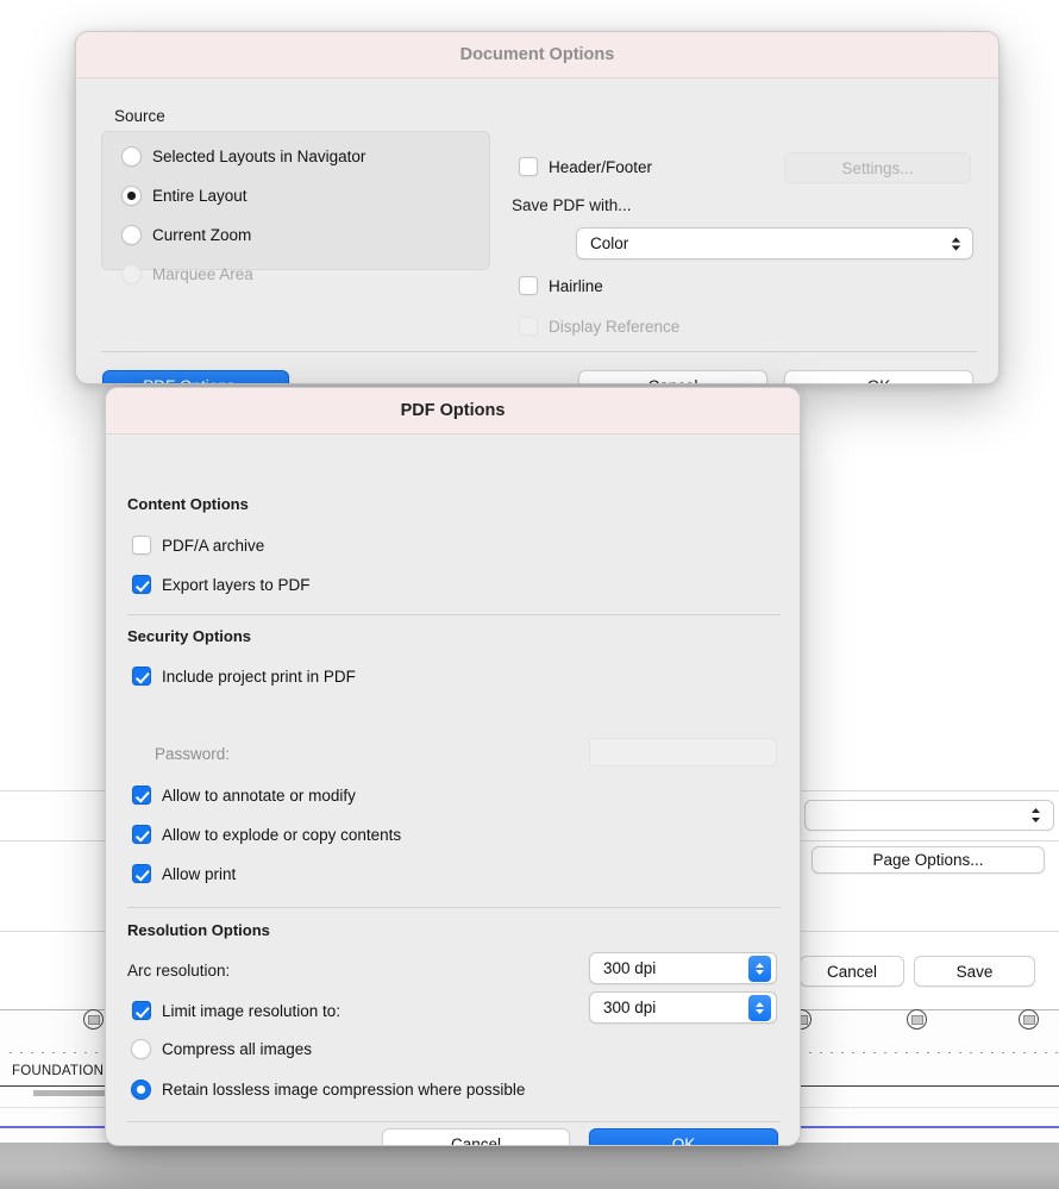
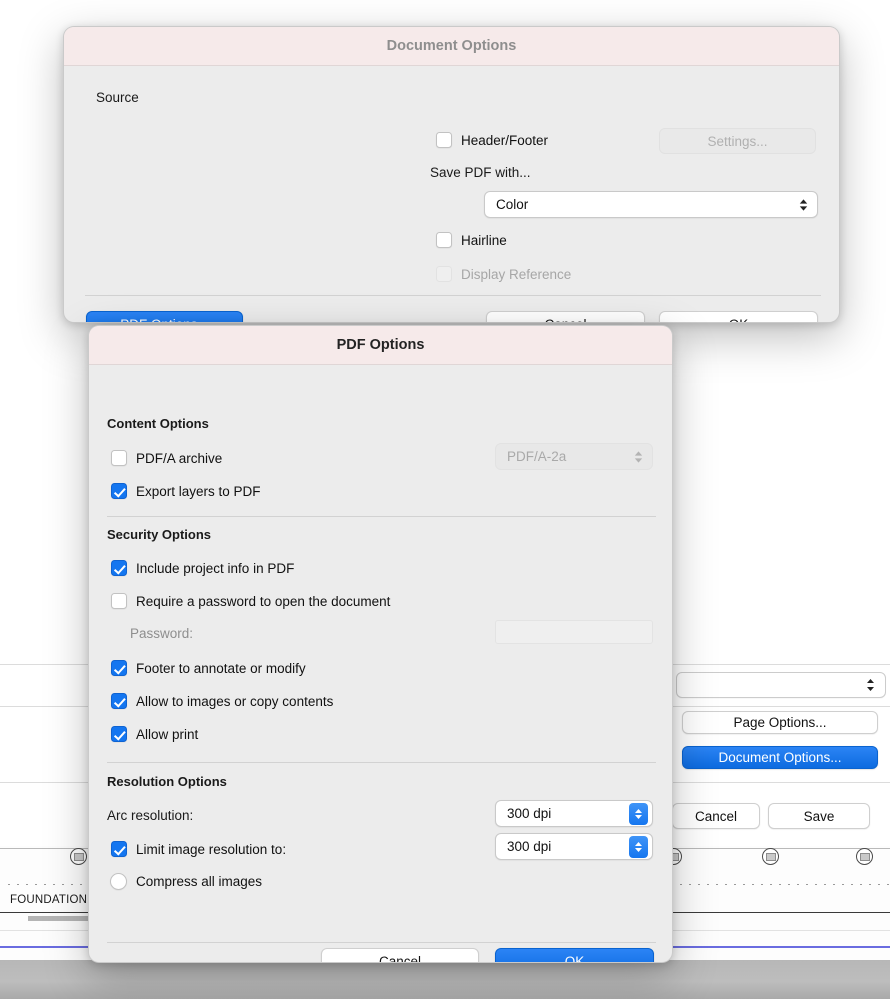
  FOUNDATION
  Page Options...
+ Document Options...
  Cancel
  Save
  Document Options
  Source
- Selected Layouts in Navigator
- Entire Layout
- Current Zoom
- Marquee Area
  Header/Footer
  Settings...
  Save PDF with...
  Color
  Hairline
  Display Reference
  PDF Options
  Content Options
  PDF/A archive
+ PDF/A-2a
  Export layers to PDF
  Security Options
- Include project print in PDF
+ Include project info in PDF
+ Require a password to open the document
  Password:
- Allow to annotate or modify
+ Footer to annotate or modify
- Allow to explode or copy contents
+ Allow to images or copy contents
  Allow print
  Resolution Options
  Arc resolution:
  300 dpi
  Limit image resolution to:
  300 dpi
  Compress all images
- Retain lossless image compression where possible
  Cancel
  OK
